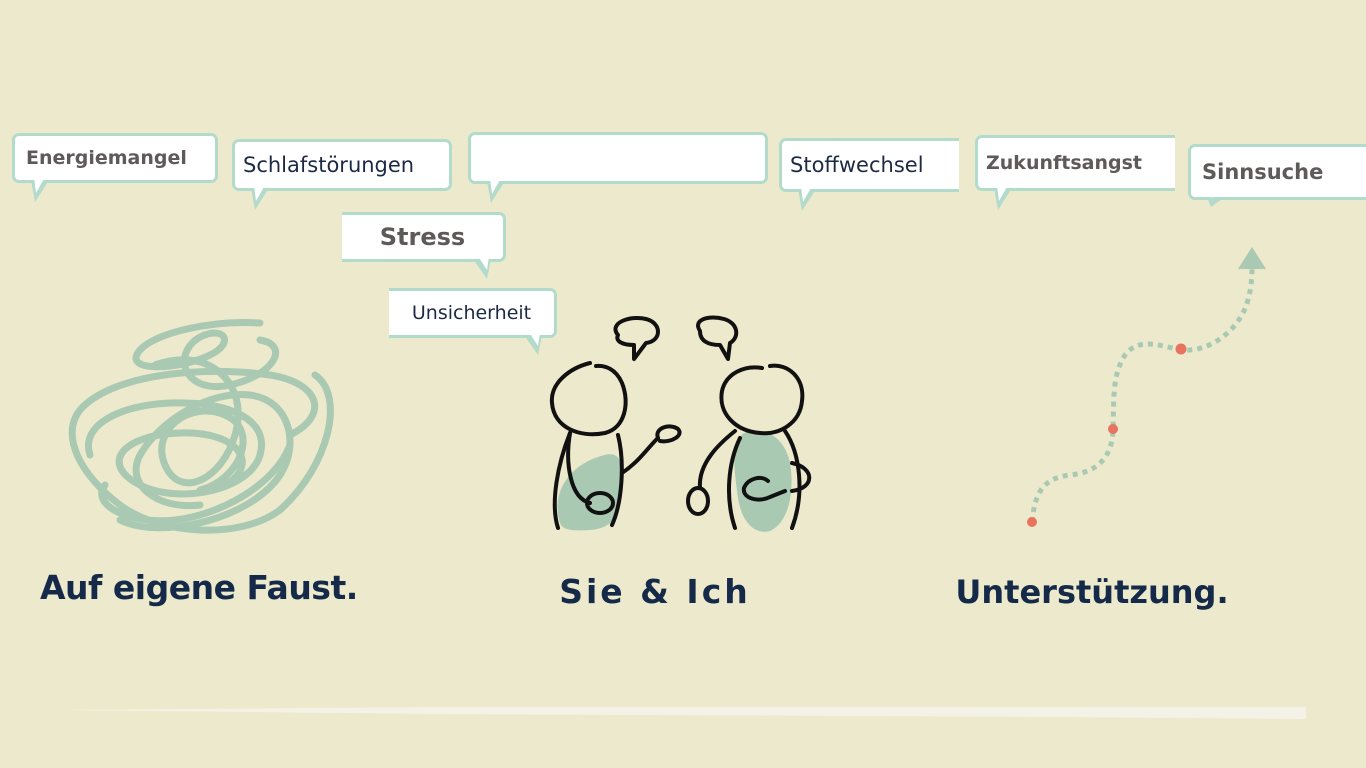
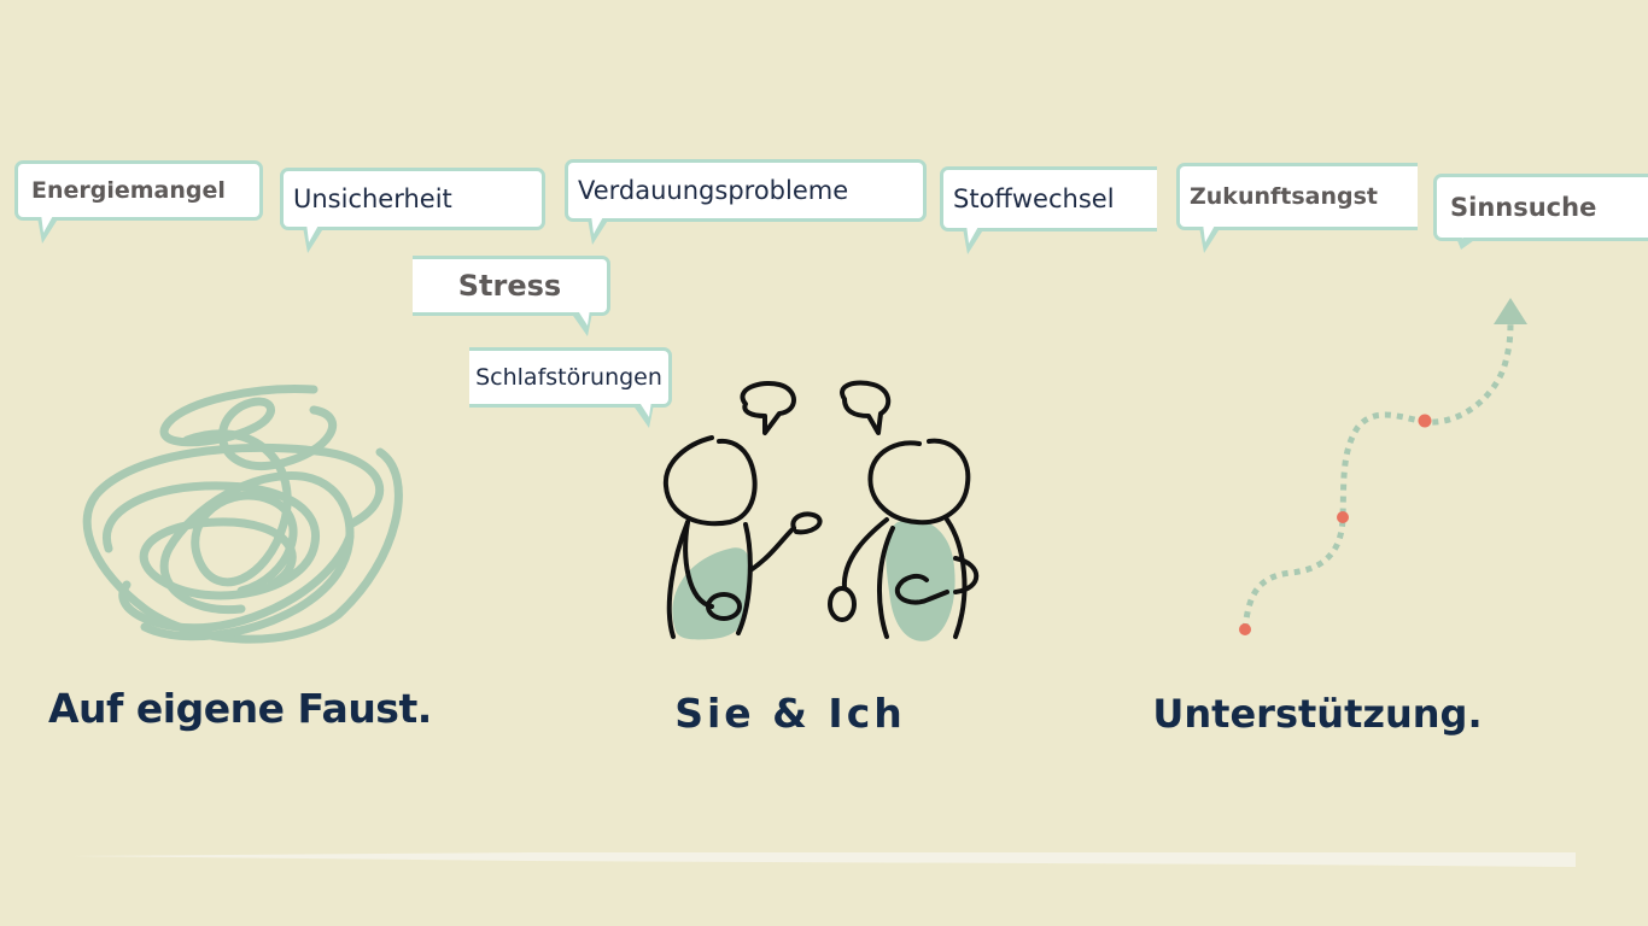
  Energiemangel
- Schlafstörungen
+ Unsicherheit
+ Verdauungsprobleme
  Stoffwechsel
  Zukunftsangst
  Sinnsuche
  Stress
- Unsicherheit
+ Schlafstörungen
  Auf eigene Faust.
  Sie & Ich
  Unterstützung.
